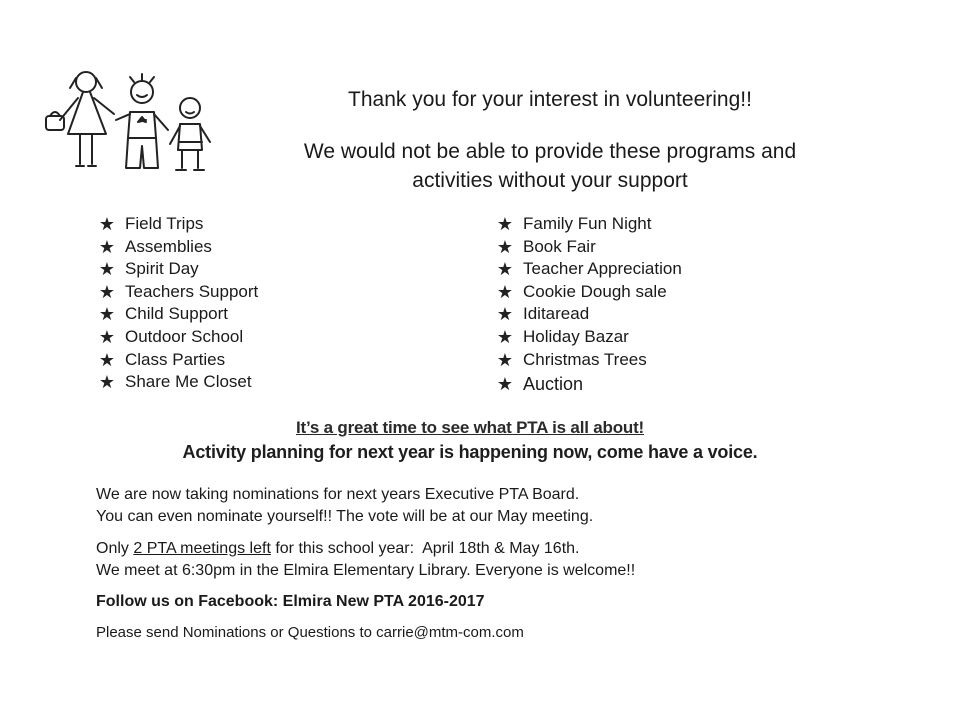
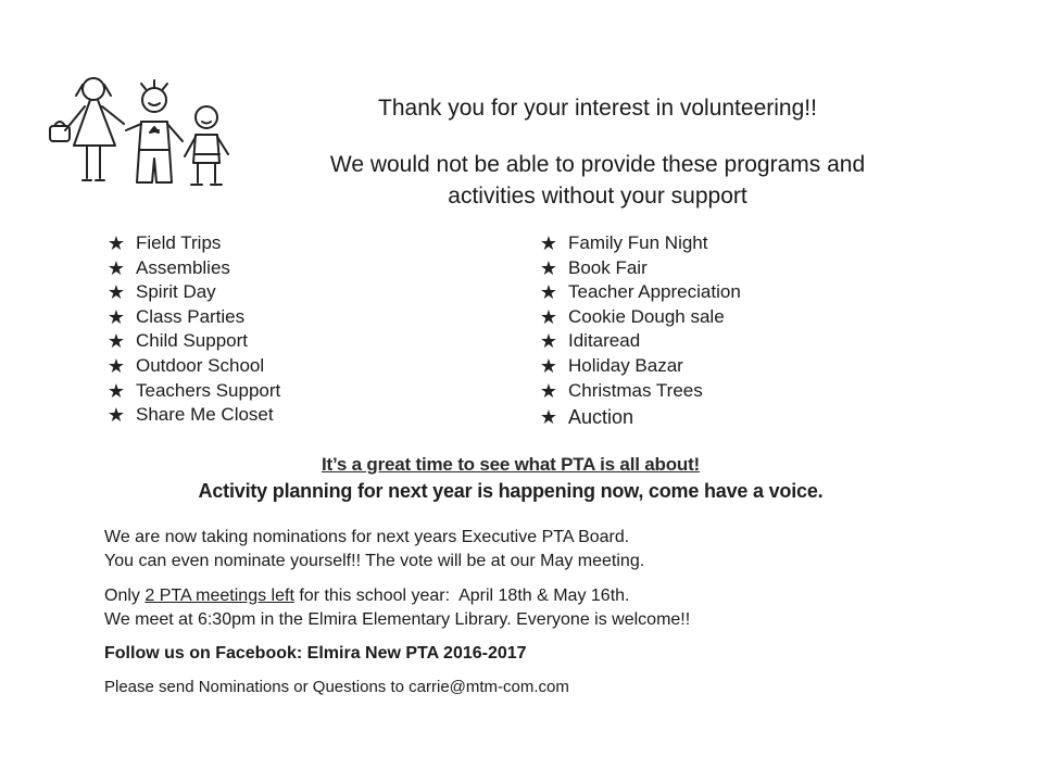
  Thank you for your interest in volunteering!!
  We would not be able to provide these programs and
  activities without your support
  ★
  Field Trips
  ★
  Assemblies
  ★
  Spirit Day
  ★
- Teachers Support
+ Class Parties
  ★
  Child Support
  ★
  Outdoor School
  ★
- Class Parties
+ Teachers Support
  ★
  Share Me Closet
  ★
  Family Fun Night
  ★
  Book Fair
  ★
  Teacher Appreciation
  ★
  Cookie Dough sale
  ★
  Iditaread
  ★
  Holiday Bazar
  ★
  Christmas Trees
  ★
  Auction
  It’s a great time to see what PTA is all about!
  Activity planning for next year is happening now, come have a voice.
  We are now taking nominations for next years Executive PTA Board.
  You can even nominate yourself!! The vote will be at our May meeting.
  Only 2 PTA meetings left for this school year: April 18th & May 16th.
  We meet at 6:30pm in the Elmira Elementary Library. Everyone is welcome!!
  Follow us on Facebook: Elmira New PTA 2016-2017
  Please send Nominations or Questions to carrie@mtm-com.com
